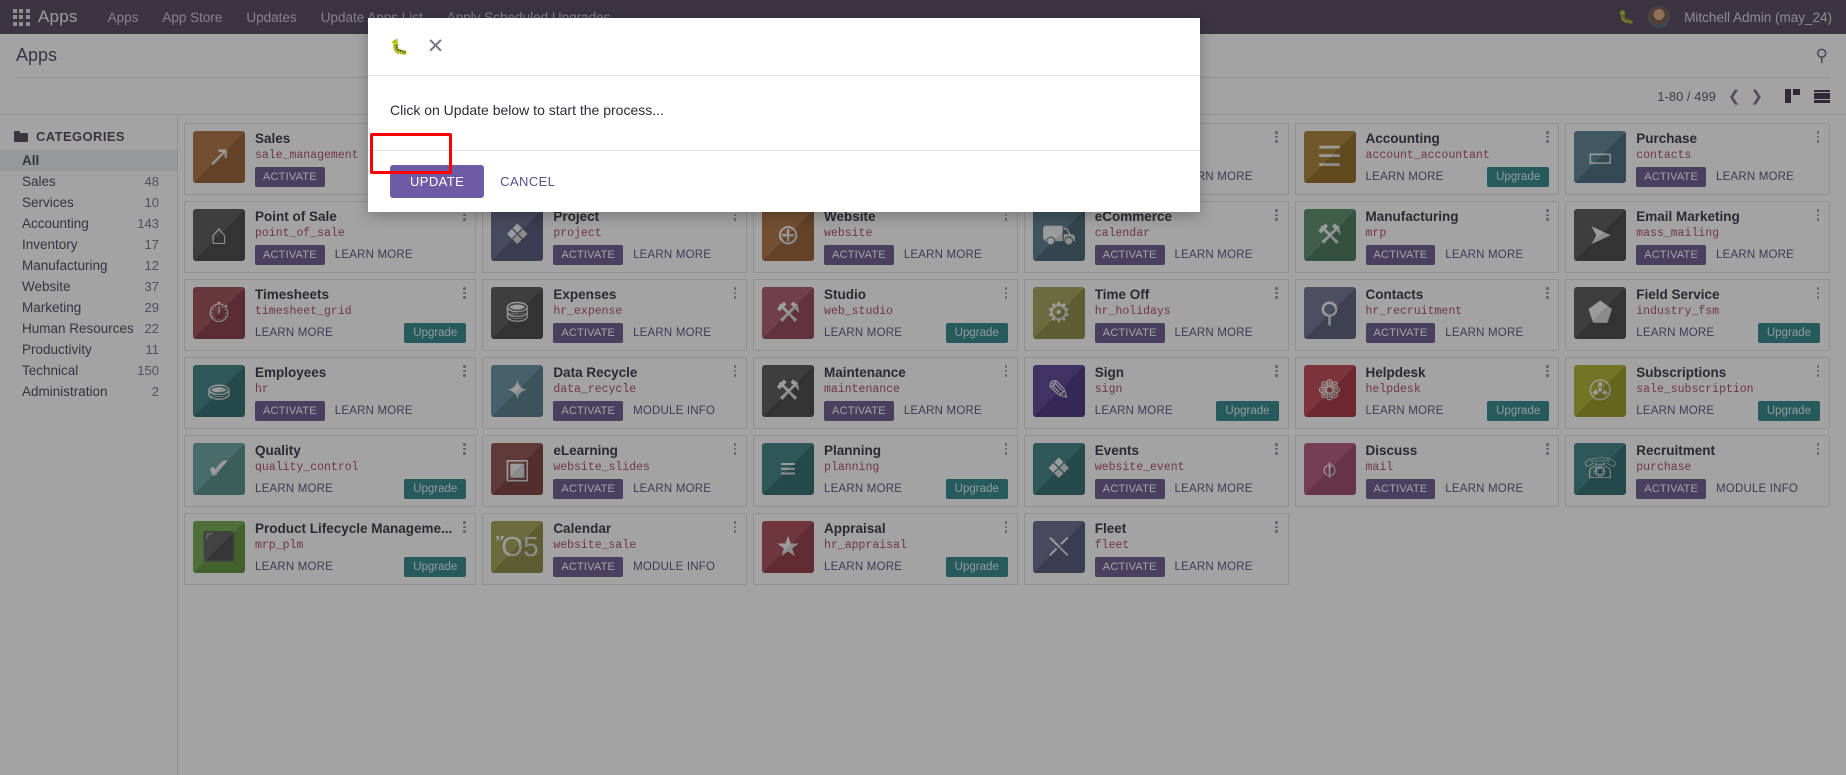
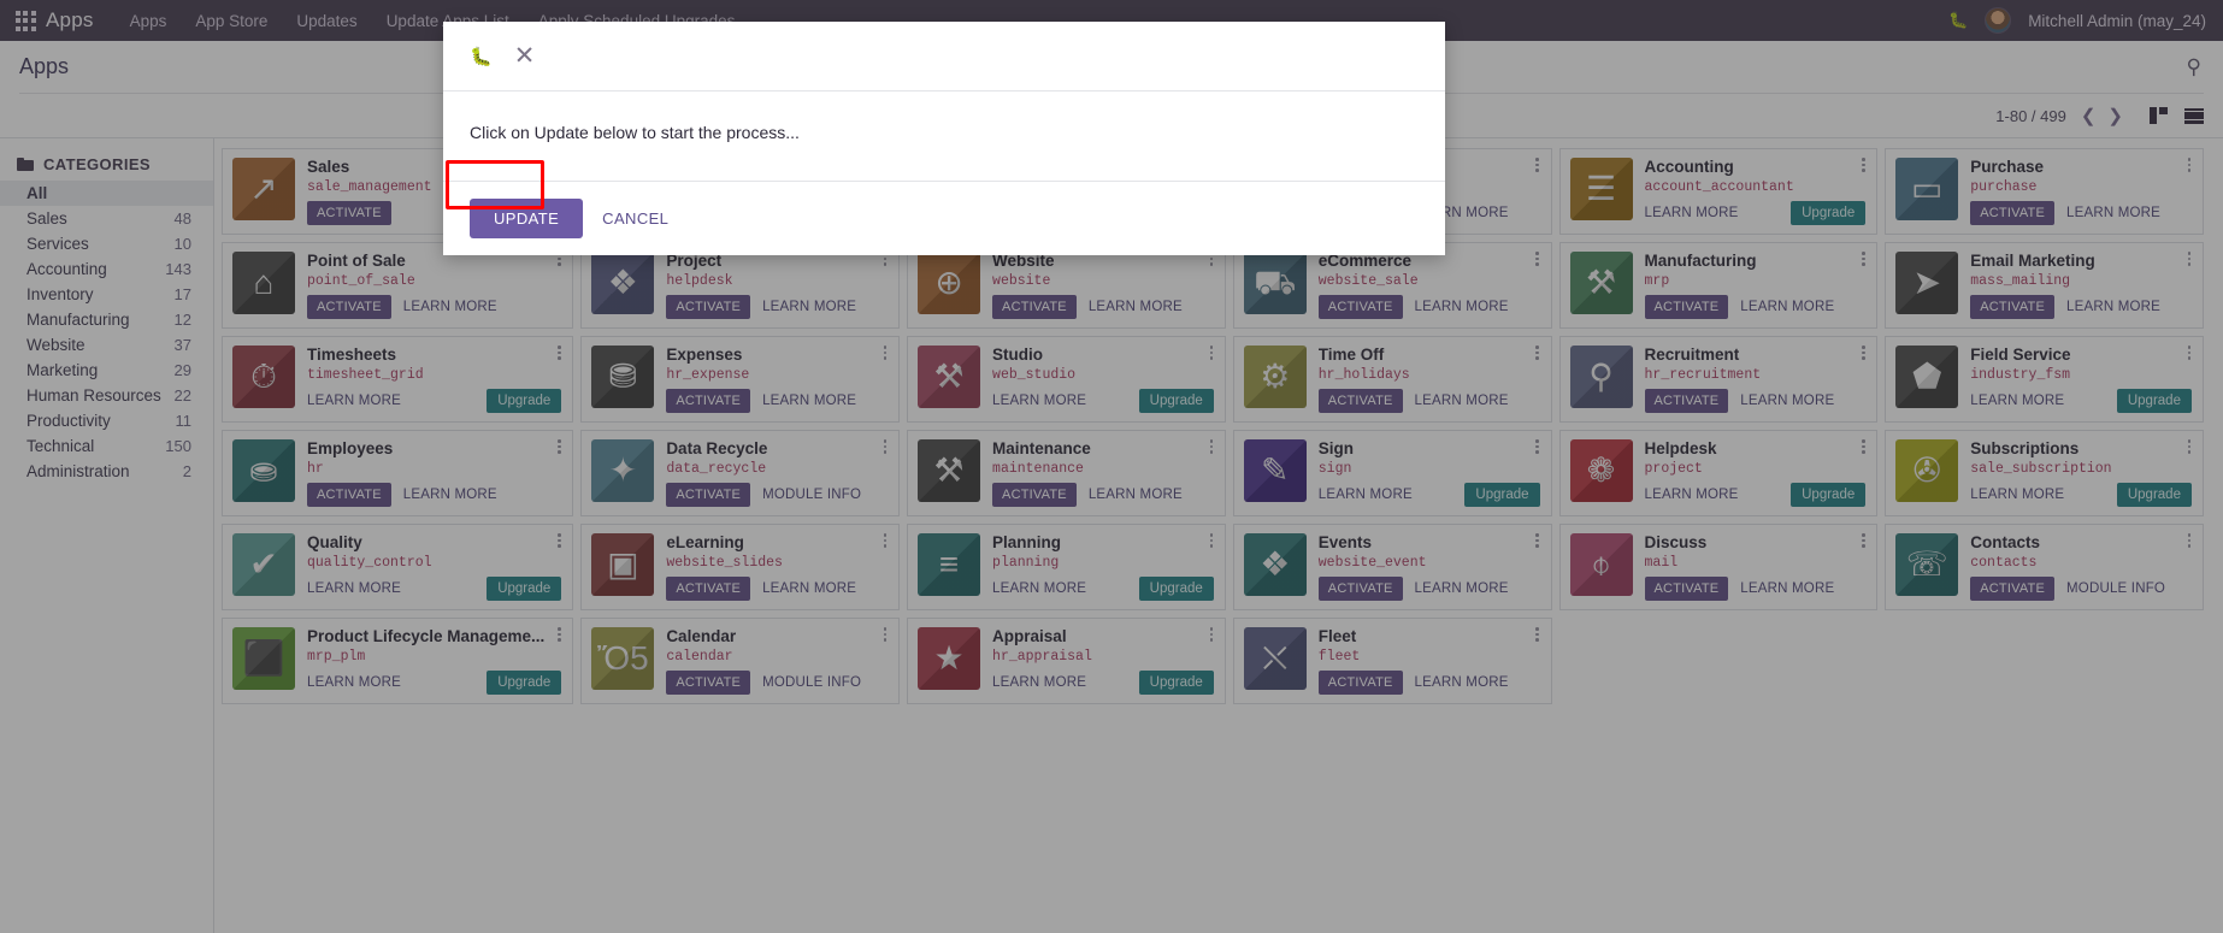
  Apps
  Apps
  App Store
  Updates
  Update Apps List
  Apply Scheduled Upgrades
  🐛
  Mitchell Admin (may_24)
  Apps
  ⚲
  1-80 / 499
  ❮
  ❯
  CATEGORIES
  All
  Sales
  48
  Services
  10
  Accounting
  143
  Inventory
  17
  Manufacturing
  12
  Website
  37
  Marketing
  29
  Human Resources
  22
  Productivity
  11
  Technical
  150
  Administration
  2
  Sales
  sale_management
  ACTIVATE
  Accounting
  account_accountant
  LEARN MORE
  Upgrade
  Purchase
- contacts
+ purchase
  ACTIVATE
  LEARN MORE
  Point of Sale
  point_of_sale
  ACTIVATE
  LEARN MORE
  Project
- project
+ helpdesk
  ACTIVATE
  LEARN MORE
  Website
  website
  ACTIVATE
  LEARN MORE
  eCommerce
- calendar
+ website_sale
  ACTIVATE
  LEARN MORE
  Manufacturing
  mrp
  ACTIVATE
  LEARN MORE
  Email Marketing
  mass_mailing
  ACTIVATE
  LEARN MORE
  Timesheets
  timesheet_grid
  LEARN MORE
  Upgrade
  Expenses
  hr_expense
  ACTIVATE
  LEARN MORE
  Studio
  web_studio
  LEARN MORE
  Upgrade
  Time Off
  hr_holidays
  ACTIVATE
  LEARN MORE
- Contacts
+ Recruitment
  hr_recruitment
  ACTIVATE
  LEARN MORE
  Field Service
  industry_fsm
  LEARN MORE
  Upgrade
  Employees
  hr
  ACTIVATE
  LEARN MORE
  Data Recycle
  data_recycle
  ACTIVATE
  MODULE INFO
  Maintenance
  maintenance
  ACTIVATE
  LEARN MORE
  Sign
  sign
  LEARN MORE
  Upgrade
  Helpdesk
- helpdesk
+ project
  LEARN MORE
  Upgrade
  Subscriptions
  sale_subscription
  LEARN MORE
  Upgrade
  Quality
  quality_control
  LEARN MORE
  Upgrade
  eLearning
  website_slides
  ACTIVATE
  LEARN MORE
  Planning
  planning
  LEARN MORE
  Upgrade
  Events
  website_event
  ACTIVATE
  LEARN MORE
  Discuss
  mail
  ACTIVATE
  LEARN MORE
- Recruitment
+ Contacts
- purchase
+ contacts
  ACTIVATE
  MODULE INFO
  Product Lifecycle Manageme...
  mrp_plm
  LEARN MORE
  Upgrade
  Calendar
- website_sale
+ calendar
  ACTIVATE
  MODULE INFO
  Appraisal
  hr_appraisal
  LEARN MORE
  Upgrade
  Fleet
  fleet
  ACTIVATE
  LEARN MORE
  🐛
  ✕
  Click on Update below to start the process...
  UPDATE
  CANCEL
